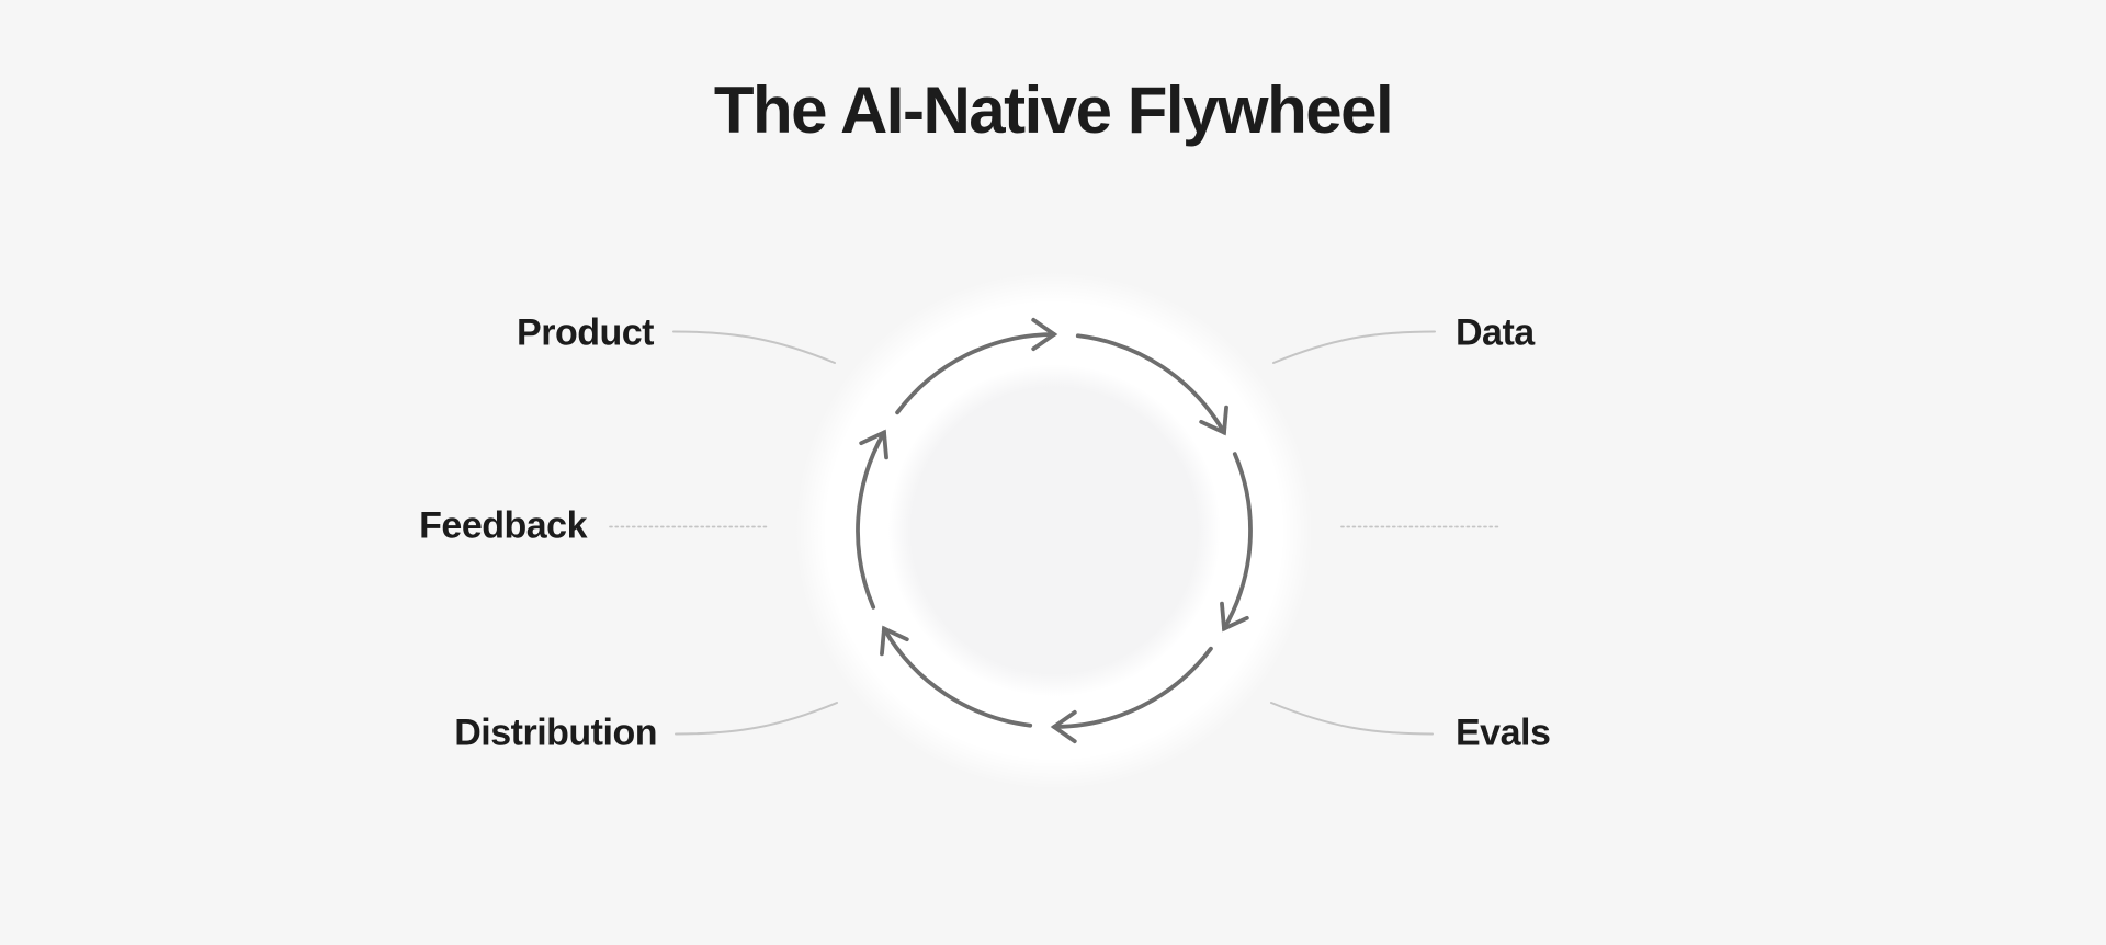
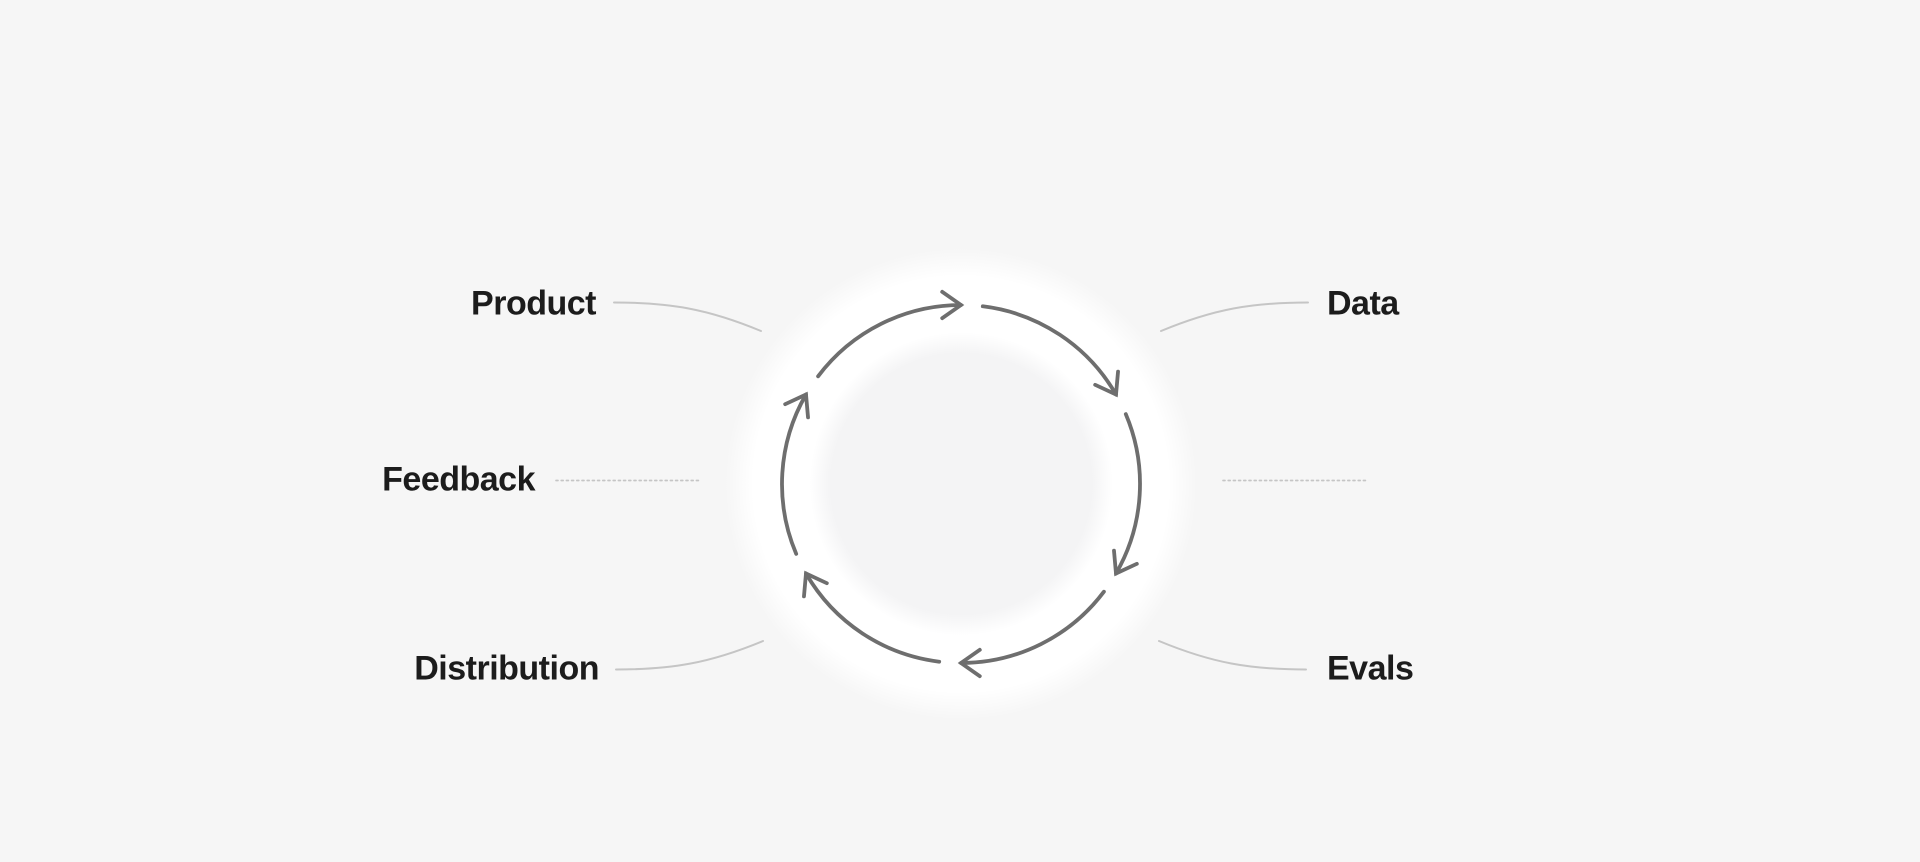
- The AI-Native Flywheel
  Product
  Data
  Feedback
  Distribution
  Evals
